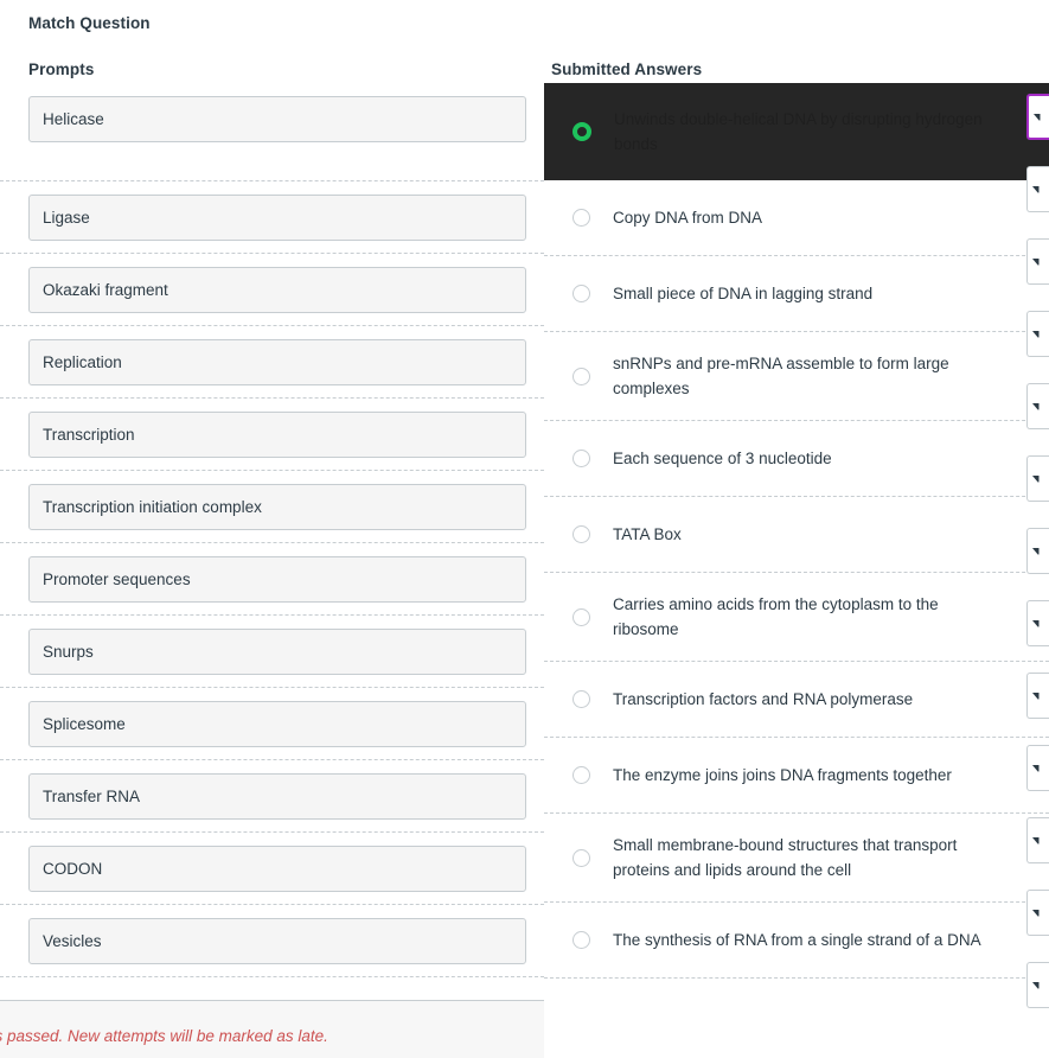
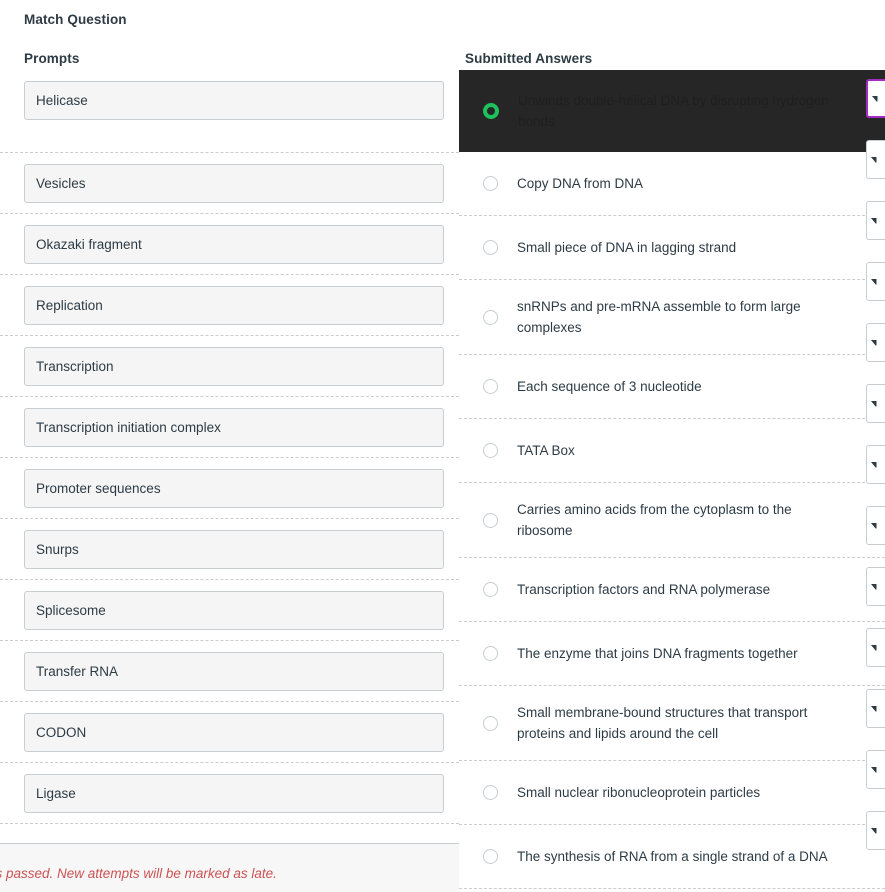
  Match Question
  Prompts
  Submitted Answers
  Helicase
- Ligase
+ Vesicles
  Okazaki fragment
  Replication
  Transcription
  Transcription initiation complex
  Promoter sequences
  Snurps
  Splicesome
  Transfer RNA
  CODON
- Vesicles
+ Ligase
  Copy DNA from DNA
  Small piece of DNA in lagging strand
  snRNPs and pre-mRNA assemble to form large complexes
  Each sequence of 3 nucleotide
  TATA Box
  Carries amino acids from the cytoplasm to the ribosome
  Transcription factors and RNA polymerase
- The enzyme joins joins DNA fragments together
+ The enzyme that joins DNA fragments together
  Small membrane-bound structures that transport proteins and lipids around the cell
+ Small nuclear ribonucleoprotein particles
  The synthesis of RNA from a single strand of a DNA
  passed. New attempts will be marked as late.
